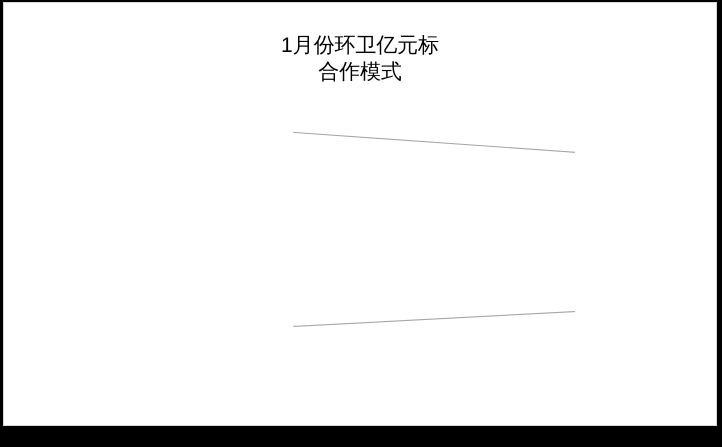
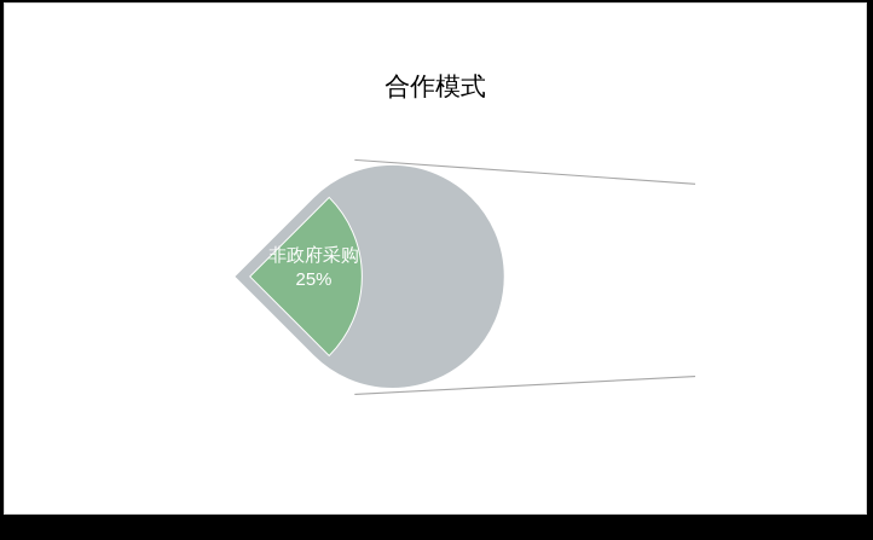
- 1月份环卫亿元标
  合作模式
+ 非政府采购
+ 25%
